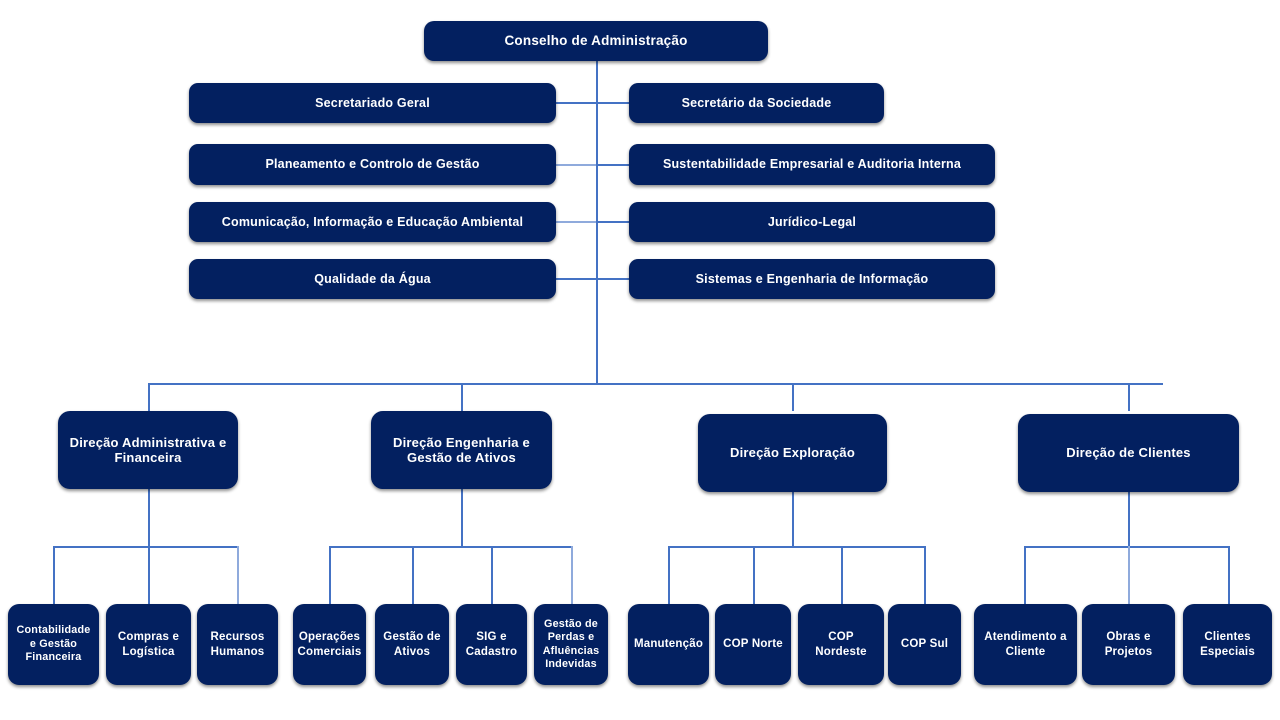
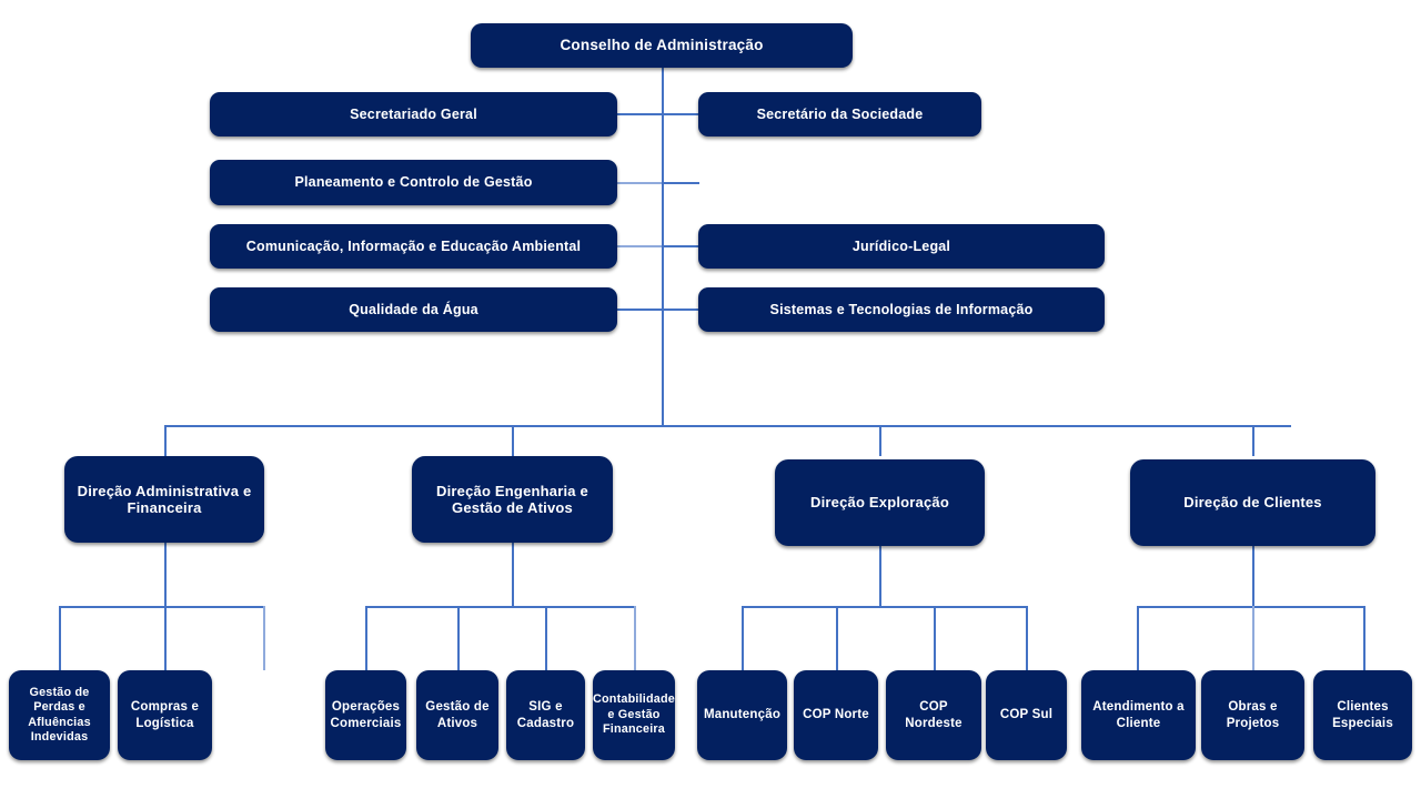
  Conselho de Administração
  Secretariado Geral
  Planeamento e Controlo de Gestão
  Comunicação, Informação e Educação Ambiental
  Qualidade da Água
  Secretário da Sociedade
- Sustentabilidade Empresarial e Auditoria Interna
  Jurídico-Legal
- Sistemas e Engenharia de Informação
+ Sistemas e Tecnologias de Informação
  Direção Administrativa e Financeira
  Direção Engenharia e Gestão de Ativos
  Direção Exploração
  Direção de Clientes
- Contabilidade e Gestão Financeira
+ Gestão de Perdas e Afluências Indevidas
  Compras e Logística
- Recursos Humanos
  Operações Comerciais
  Gestão de Ativos
  SIG e Cadastro
- Gestão de Perdas e Afluências Indevidas
+ Contabilidade e Gestão Financeira
  Manutenção
  COP Norte
  COP Nordeste
  COP Sul
  Atendimento a Cliente
  Obras e Projetos
  Clientes Especiais
